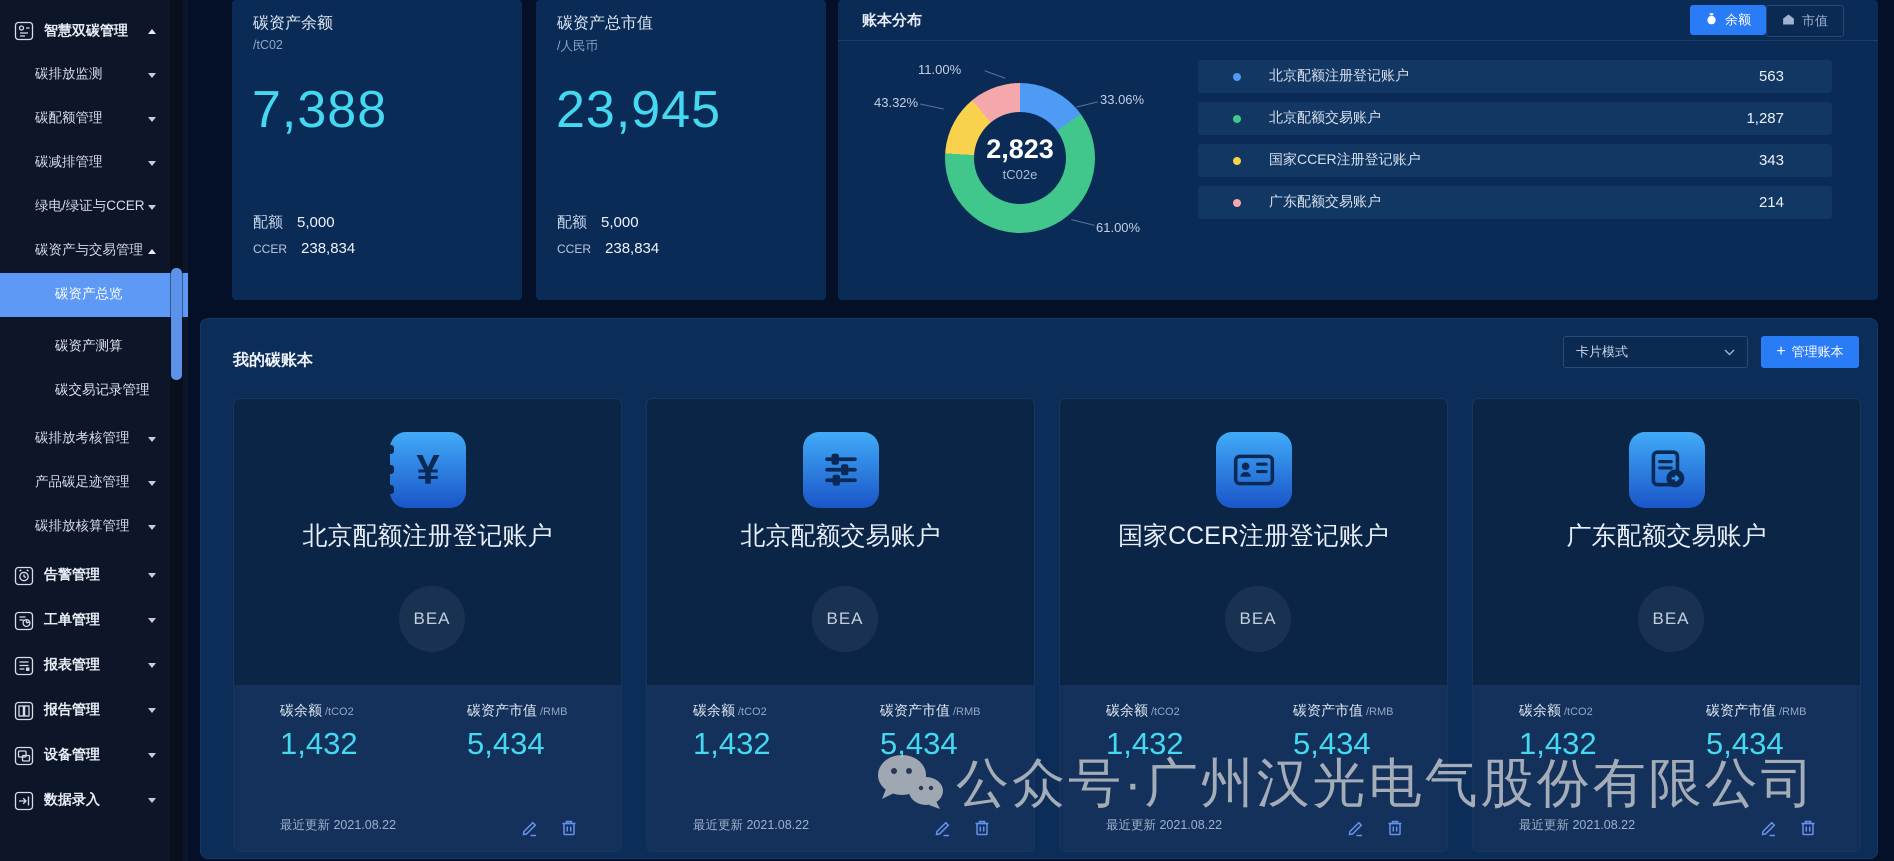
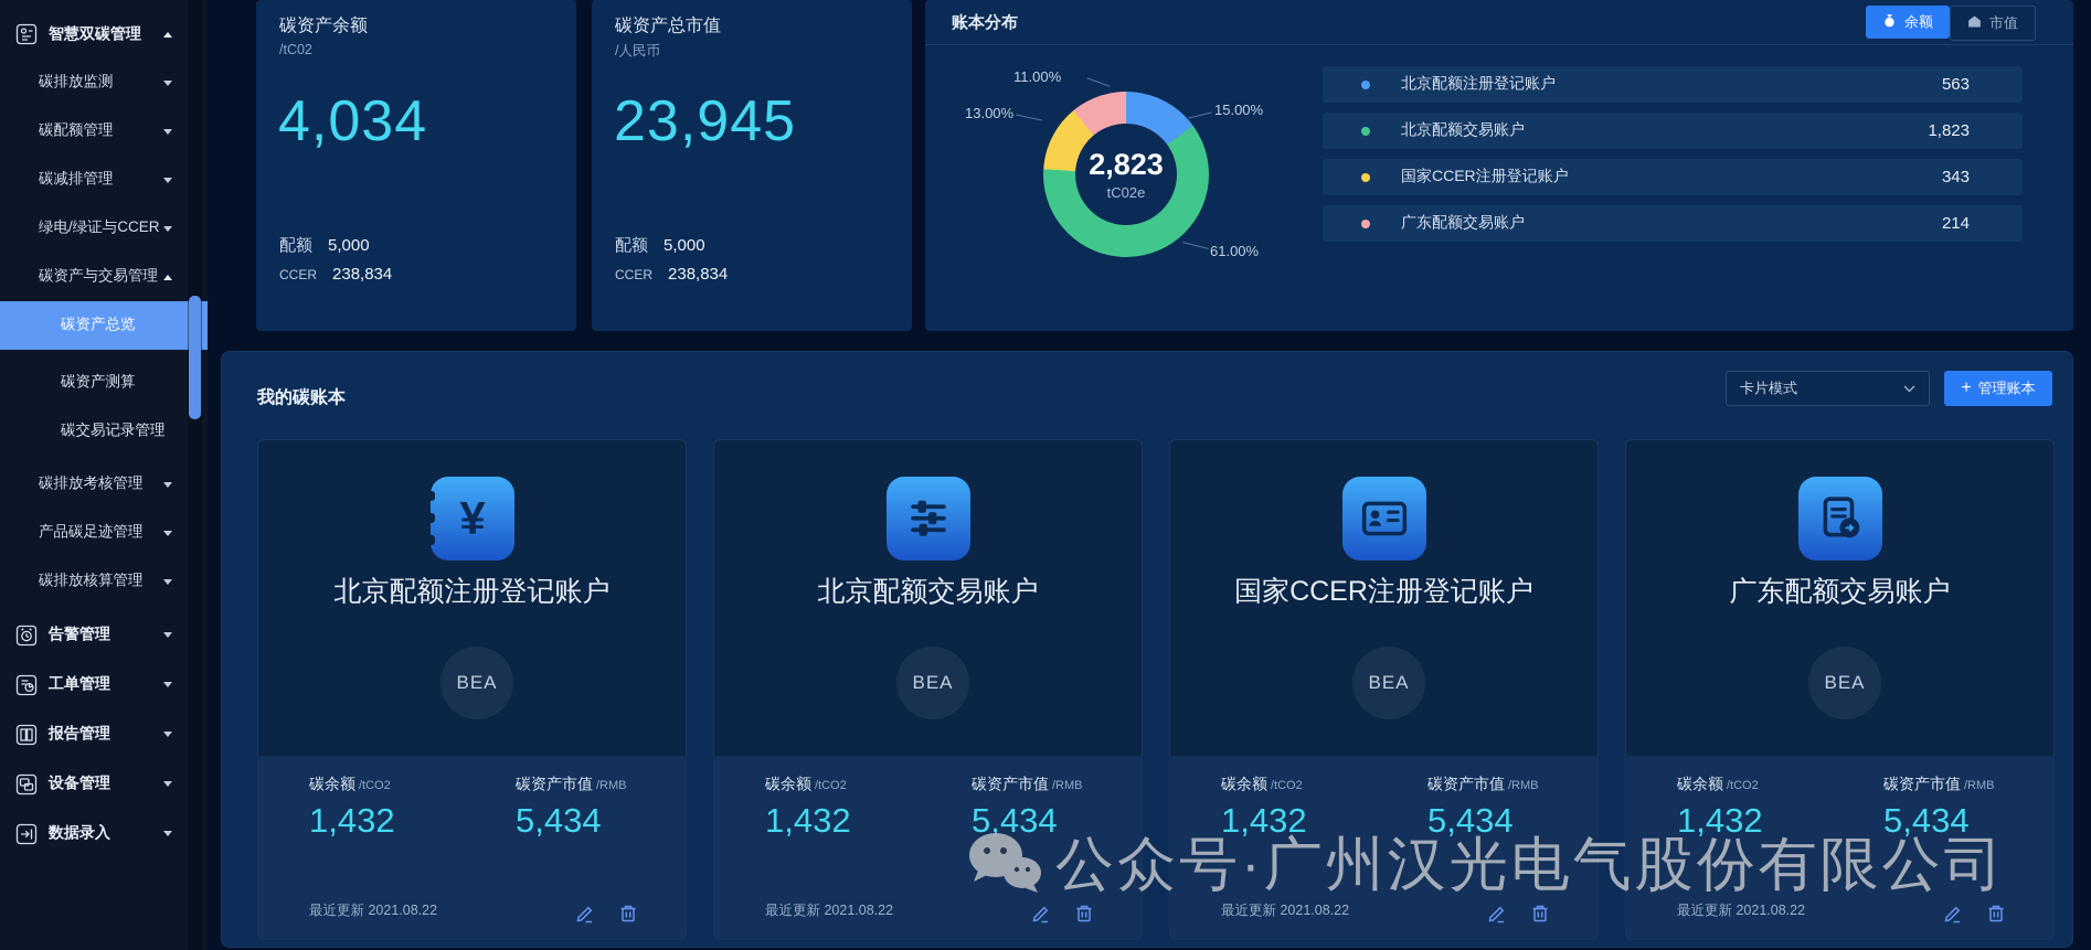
  智慧双碳管理
  碳排放监测
  碳配额管理
  碳减排管理
  绿电/绿证与CCER
  碳资产与交易管理
  碳资产总览
  碳资产测算
  碳交易记录管理
  碳排放考核管理
  产品碳足迹管理
  碳排放核算管理
  告警管理
  工单管理
- 报表管理
  报告管理
  设备管理
  数据录入
  碳资产余额
  /tC02
- 7,388
+ 4,034
  配额 5,000
  CCER 238,834
  碳资产总市值
  /人民币
  23,945
  配额 5,000
  CCER 238,834
  账本分布
  余额
  市值
  2,823
  tC02e
  11.00%
- 43.32%
+ 13.00%
- 33.06%
+ 15.00%
  61.00%
  北京配额注册登记账户
  563
  北京配额交易账户
- 1,287
+ 1,823
  国家CCER注册登记账户
  343
  广东配额交易账户
  214
  我的碳账本
  卡片模式
  +
  管理账本
  ¥
  北京配额注册登记账户
  BEA
  碳余额 /tCO2
  碳资产市值 /RMB
  1,432
  5,434
  最近更新 2021.08.22
  北京配额交易账户
  BEA
  碳余额 /tCO2
  碳资产市值 /RMB
  1,432
  5,434
  最近更新 2021.08.22
  国家CCER注册登记账户
  BEA
  碳余额 /tCO2
  碳资产市值 /RMB
  1,432
  5,434
  最近更新 2021.08.22
  广东配额交易账户
  BEA
  碳余额 /tCO2
  碳资产市值 /RMB
  1,432
  5,434
  最近更新 2021.08.22
  公众号·广州汉光电气股份有限公司
